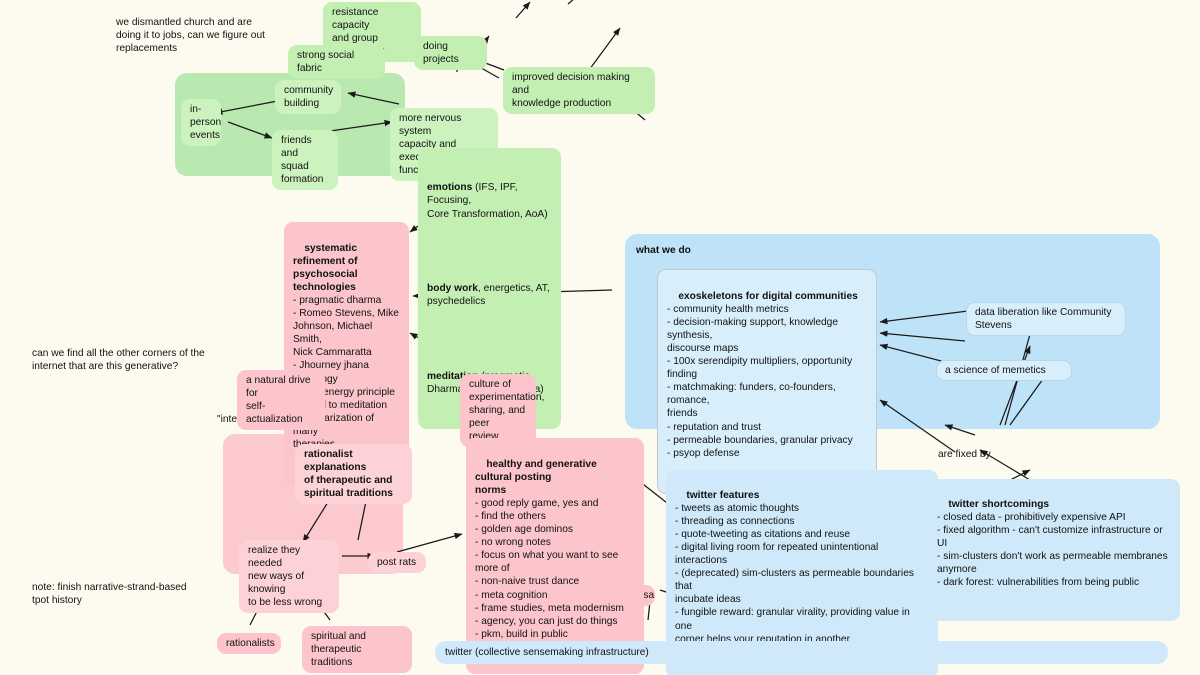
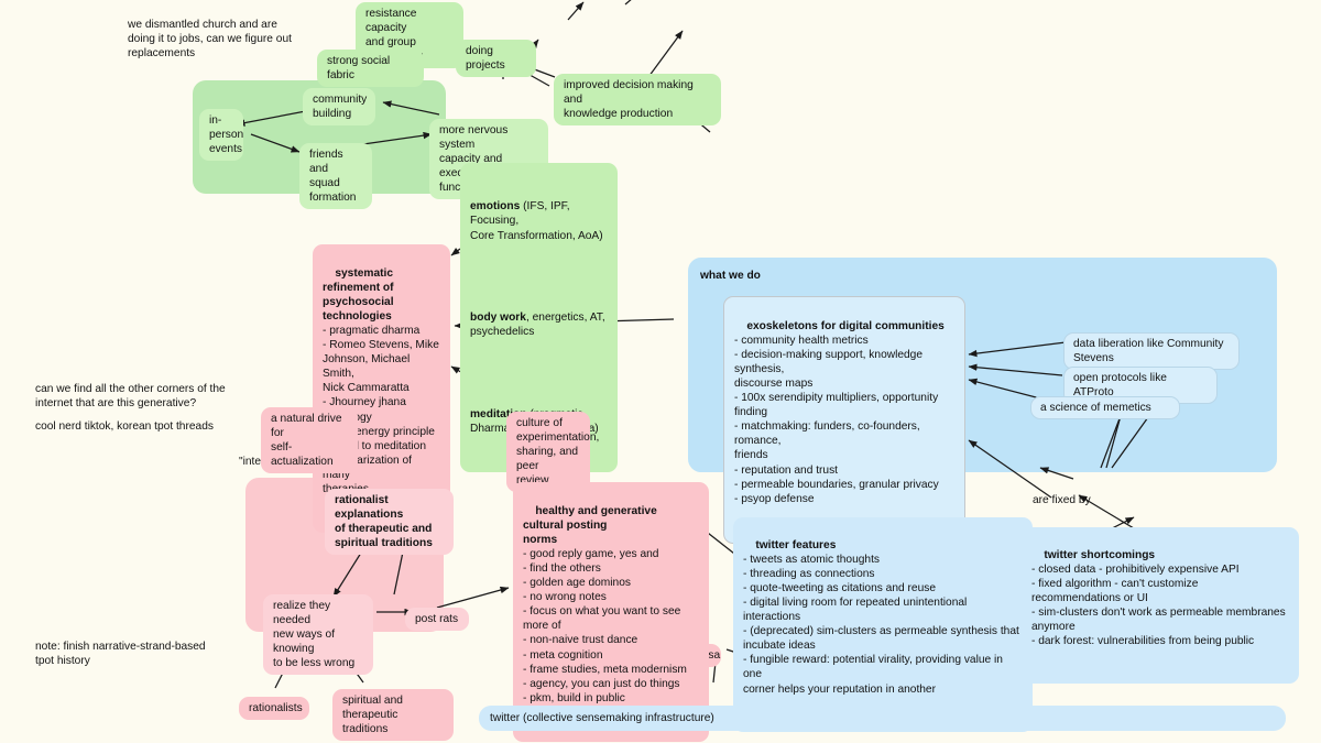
  we dismantled church and are
  doing it to jobs, can we figure out
  replacements
  can we find all the other corners of the
  internet that are this generative?
+ cool nerd tiktok, korean tpot threads
  note: finish narrative-strand-based
  tpot history
  are fixed by
  resistance capacity
  doing projects
  strong social fabric
  improved decision making and
  knowledge production
  community
  building
  in-
  person
  events
  friends and
  squad
  formation
  more nervous system
  capacity and exe
  emotions (IFS, IPF, Focusing,
  Core Transformation, AoA)
  body work, energetics, AT,
  psychedelics
  systematic refinement of
  psychosocial technologies
  - pragmatic dharma
  - Romeo Stevens, Mike
  Johnson, Michael Smith,
  Nick Cammaratta
  - Jhourney jhana gy
  energy principle
  arization of many
  a natural drive for
  self-actualization
  culture of
  experimentation,
  sharing, and peer
  review
  rationalist explanations
  of therapeutic and
  spiritual traditions
  realize they needed
  new ways of knowing
  to be less wrong
  post rats
  rationalists
  spiritual and
  therapeutic traditions
  healthy and generative cultural posting
  norms
  - good reply game, yes and
  - find the others
  - golden age dominos
  - no wrong notes
  - focus on what you want to see more of
  - non-naive trust dance
  - meta cognition
  - frame studies, meta modernism
  - agency, you can just do things
  - pkm, build in public
  what we do
  exoskeletons for digital communities
  - community health metrics
  - decision-making support, knowledge synthesis,
  discourse maps
  - 100x serendipity multipliers, opportunity finding
  - matchmaking: funders, co-founders, romance,
  friends
  - reputation and trust
  - permeable boundaries, granular privacy
  - psyop defense
  data liberation like Community Stevens
+ open protocols like ATProto
  a science of memetics
  twitter features
  - tweets as atomic thoughts
  - threading as connections
  - quote-tweeting as citations and reuse
  - digital living room for repeated unintentional interactions
- - (deprecated) sim-clusters as permeable boundaries that
+ - (deprecated) sim-clusters as permeable synthesis that
  incubate ideas
- - fungible reward: granular virality, providing value in one
+ - fungible reward: potential virality, providing value in one
  corner helps your reputation in another
  twitter shortcomings
  - closed data - prohibitively expensive API
- - fixed algorithm - can't customize infrastructure or UI
+ - fixed algorithm - can't customize recommendations or UI
  - sim-clusters don't work as permeable membranes anymore
  - dark forest: vulnerabilities from being public
  twitter (collective sensemaking infrastructure)
